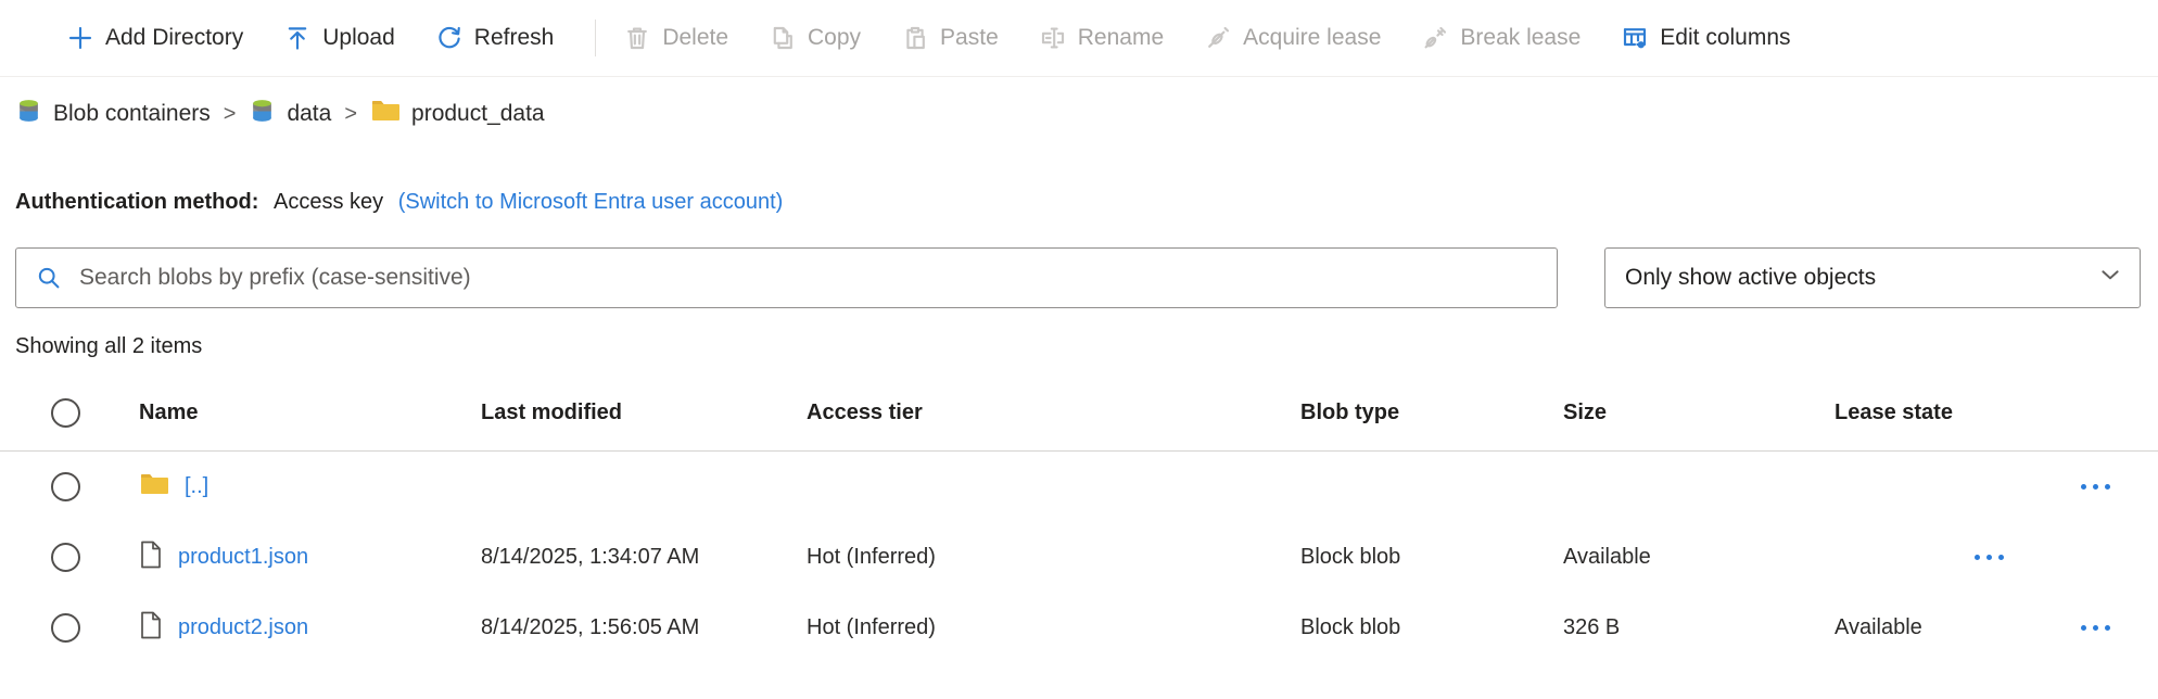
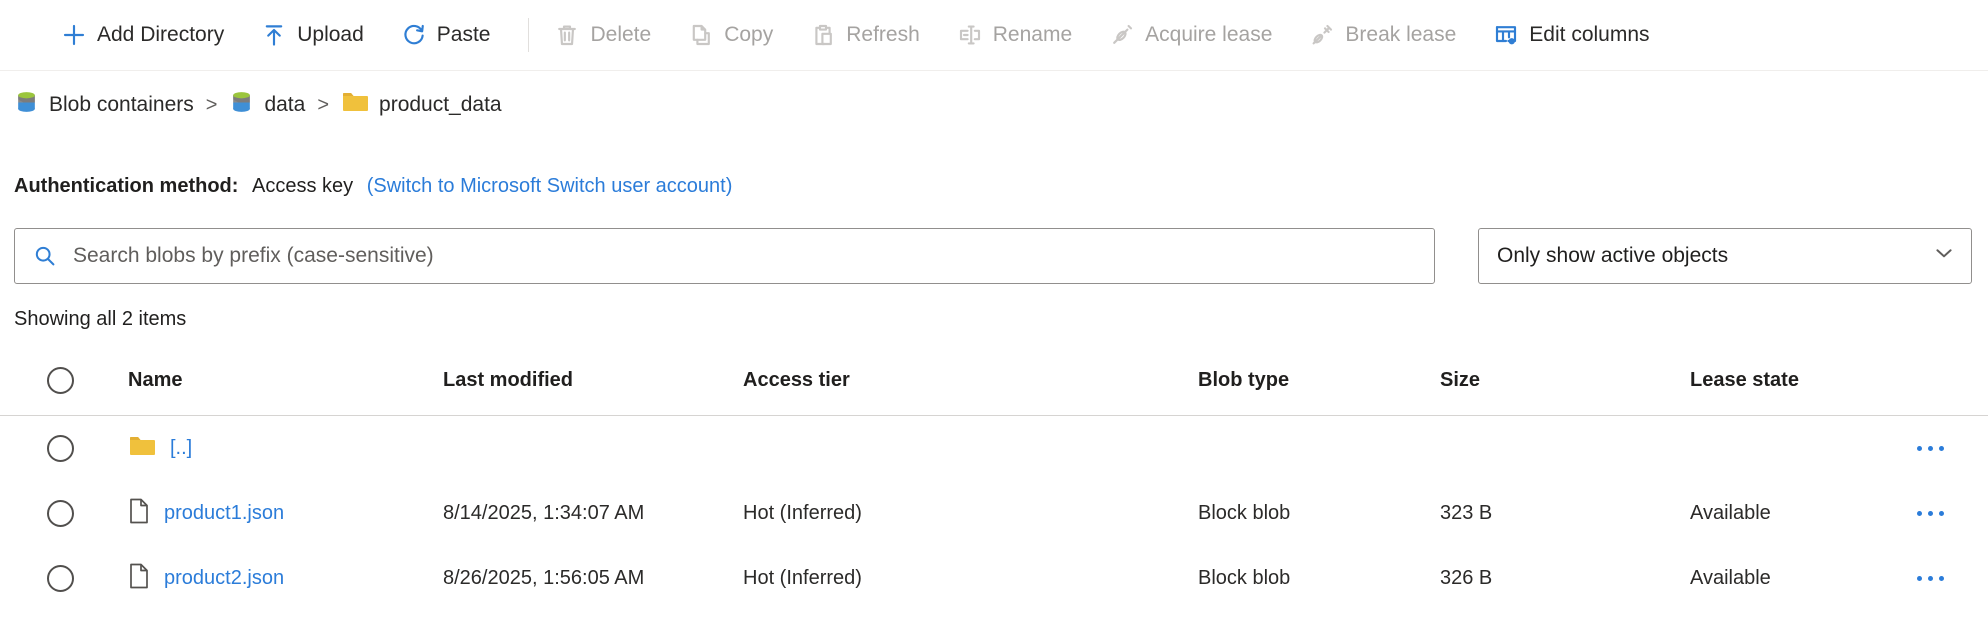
  Add Directory
  Upload
- Refresh
+ Paste
  Delete
  Copy
- Paste
+ Refresh
  Rename
  Acquire lease
  Break lease
  Edit columns
  Blob containers
  >
  data
  >
  product_data
- Authentication method: Access key (Switch to Microsoft Entra user account)
+ Authentication method: Access key (Switch to Microsoft Switch user account)
  Search blobs by prefix (case-sensitive)
  Only show active objects
  Showing all 2 items
  Name
  Last modified
  Access tier
  Blob type
  Size
  Lease state
  [..]
  product1.json
  8/14/2025, 1:34:07 AM
  Hot (Inferred)
  Block blob
+ 323 B
  Available
  product2.json
- 8/14/2025, 1:56:05 AM
+ 8/26/2025, 1:56:05 AM
  Hot (Inferred)
  Block blob
  326 B
  Available
